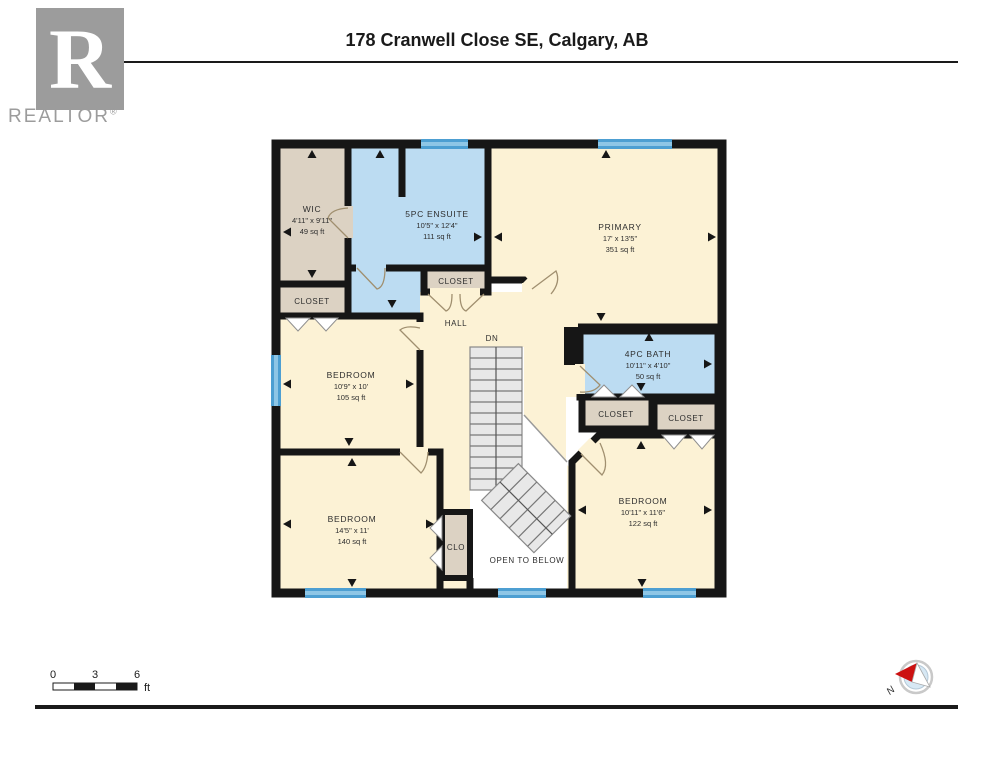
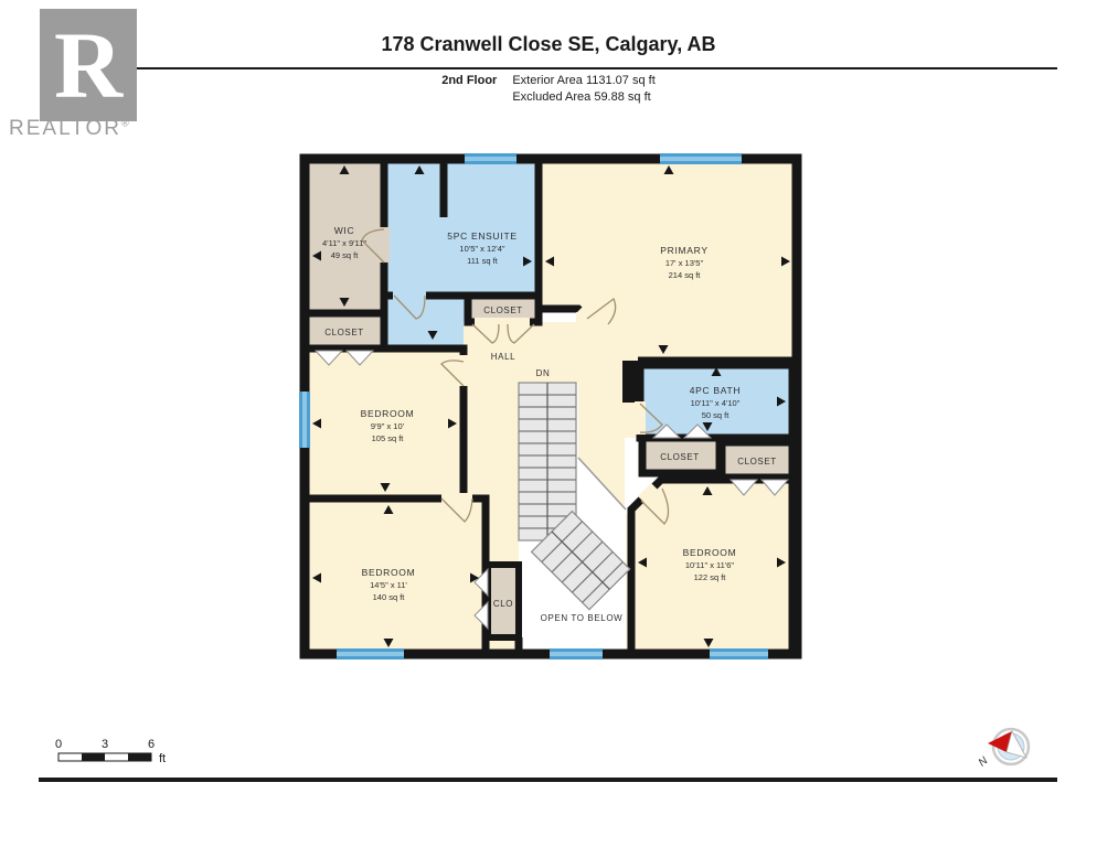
  R
  REALTOR®
  178 Cranwell Close SE, Calgary, AB
+ 2nd Floor
+ Exterior Area 1131.07 sq ft
+ Excluded Area 59.88 sq ft
  WIC
  4'11" x 9'11"
  49 sq ft
  5PC ENSUITE
  10'5" x 12'4"
  111 sq ft
  PRIMARY
  17' x 13'5"
- 351 sq ft
+ 214 sq ft
  4PC BATH
  10'11" x 4'10"
  50 sq ft
  BEDROOM
- 10'9" x 10'
+ 9'9" x 10'
  105 sq ft
  BEDROOM
  14'5" x 11'
  140 sq ft
  BEDROOM
  10'11" x 11'6"
  122 sq ft
  CLOSET
  CLOSET
  CLOSET
  CLOSET
  CLO
  HALL
  DN
  OPEN TO BELOW
  0
  3
  6
  ft
